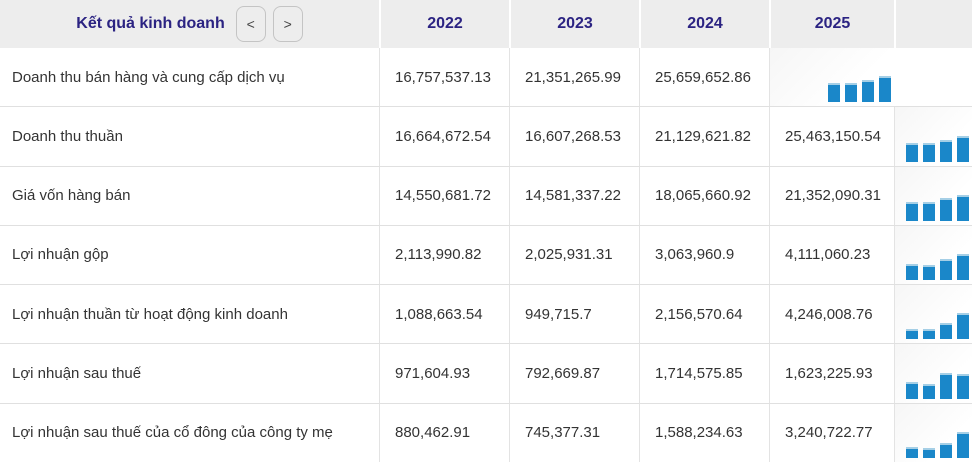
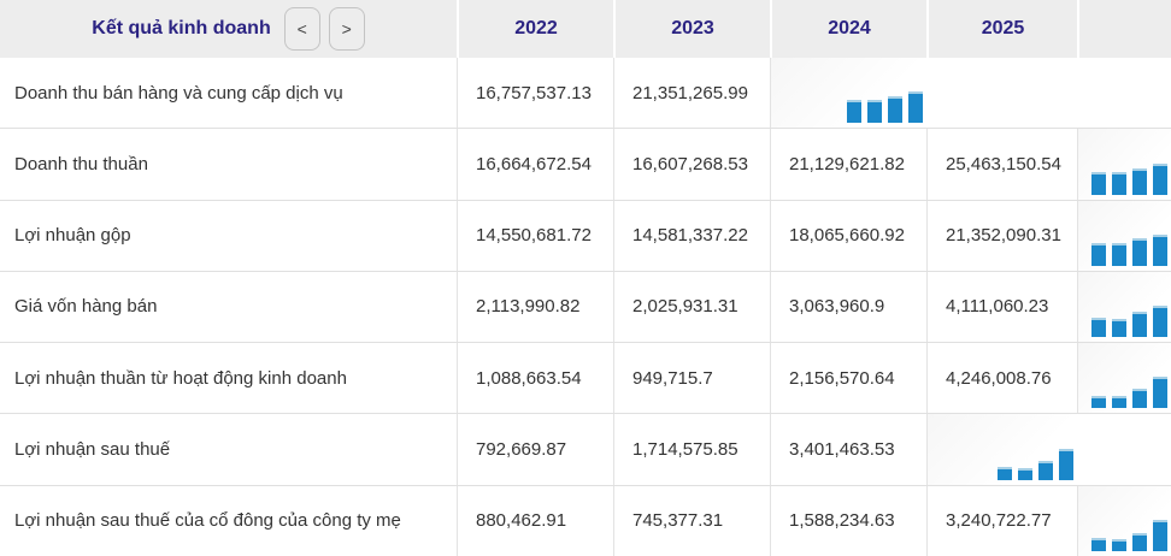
  Kết quả kinh doanh
  <
  >
  2022
  2023
  2024
  2025
  Doanh thu bán hàng và cung cấp dịch vụ
  16,757,537.13
  21,351,265.99
- 25,659,652.86
  Doanh thu thuần
  16,664,672.54
  16,607,268.53
  21,129,621.82
  25,463,150.54
- Giá vốn hàng bán
+ Lợi nhuận gộp
  14,550,681.72
  14,581,337.22
  18,065,660.92
  21,352,090.31
- Lợi nhuận gộp
+ Giá vốn hàng bán
  2,113,990.82
  2,025,931.31
  3,063,960.9
  4,111,060.23
  Lợi nhuận thuần từ hoạt động kinh doanh
  1,088,663.54
  949,715.7
  2,156,570.64
  4,246,008.76
  Lợi nhuận sau thuế
- 971,604.93
  792,669.87
  1,714,575.85
- 1,623,225.93
+ 3,401,463.53
  Lợi nhuận sau thuế của cổ đông của công ty mẹ
  880,462.91
  745,377.31
  1,588,234.63
  3,240,722.77
